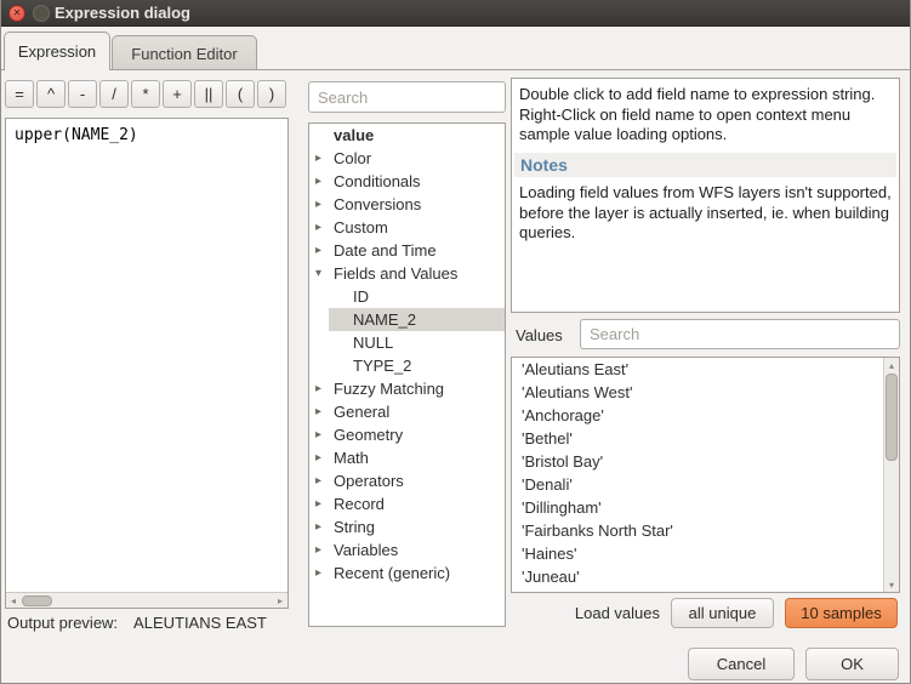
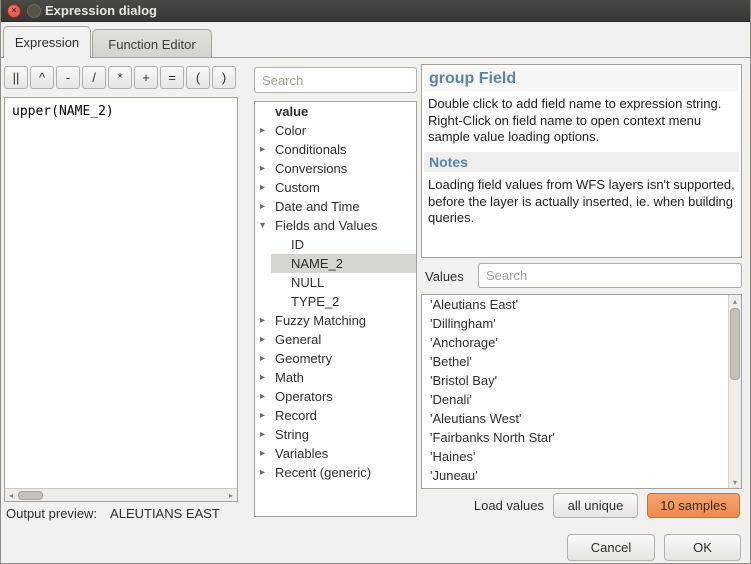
  ✕
  Expression dialog
  Function Editor
  Expression
- =
+ ||
  ^
  -
  /
  *
  +
- ||
+ =
  (
  )
  upper(NAME_2)
  ◂
  ▸
  Output preview: ALEUTIANS EAST
  Search
  value
  ▸
  Color
  ▸
  Conditionals
  ▸
  Conversions
  ▸
  Custom
  ▸
  Date and Time
  ▾
  Fields and Values
  ID
  NAME_2
  NULL
  TYPE_2
  ▸
  Fuzzy Matching
  ▸
  General
  ▸
  Geometry
  ▸
  Math
  ▸
  Operators
  ▸
  Record
  ▸
  String
  ▸
  Variables
  ▸
  Recent (generic)
+ group Field
  Double click to add field name to expression string. Right-Click on field name to open context menu sample value loading options.
  Notes
  Loading field values from WFS layers isn't supported, before the layer is actually inserted, ie. when building queries.
  Values
  Search
  'Aleutians East'
- 'Aleutians West'
+ 'Dillingham'
  'Anchorage'
  'Bethel'
  'Bristol Bay'
  'Denali'
- 'Dillingham'
+ 'Aleutians West'
  'Fairbanks North Star'
  'Haines'
  'Juneau'
  ▴
  ▾
  Load values
  all unique
  10 samples
  Cancel
  OK
